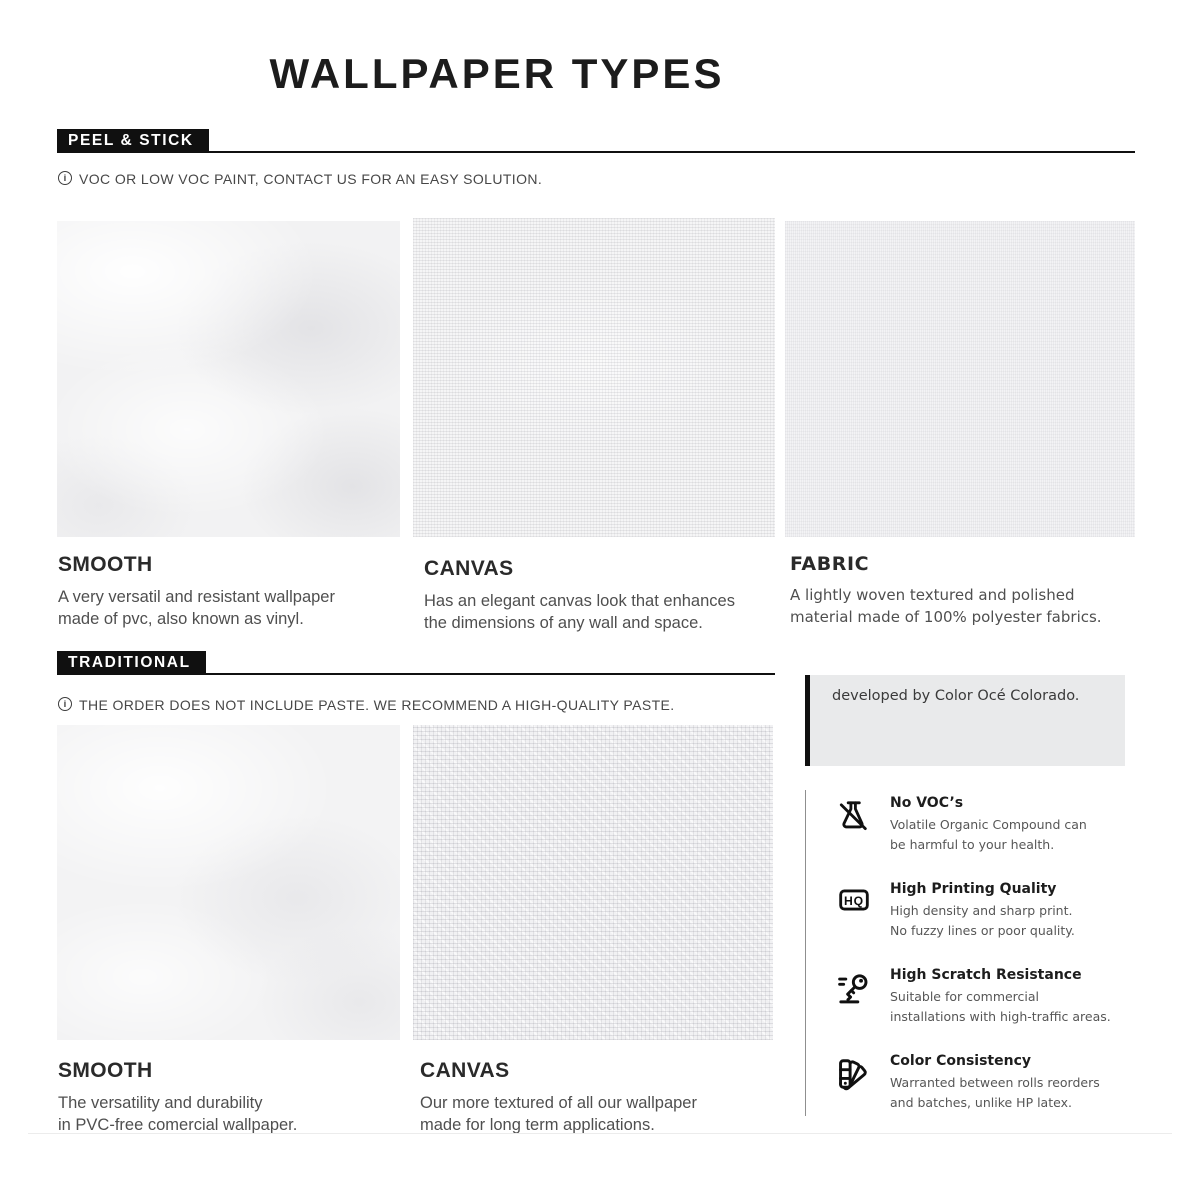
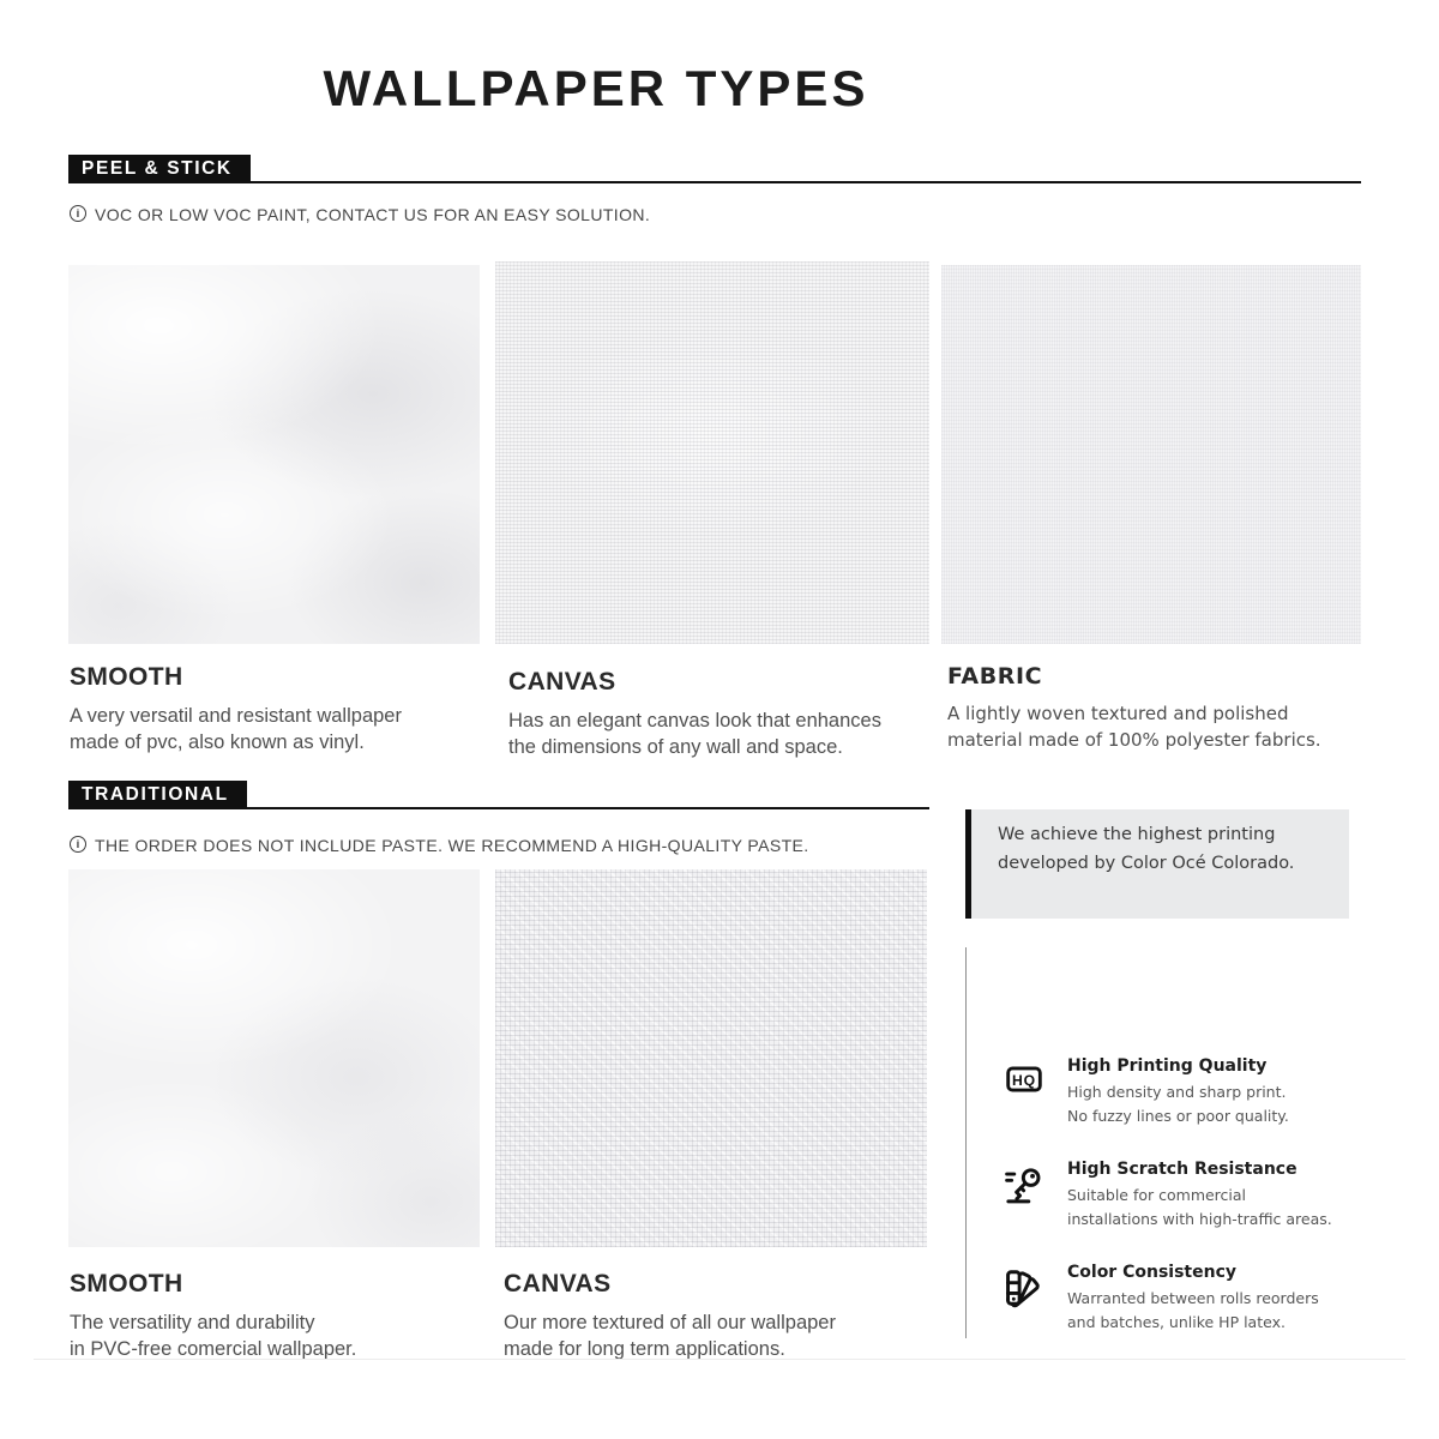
  WALLPAPER TYPES
  PEEL & STICK
  i
  VOC OR LOW VOC PAINT, CONTACT US FOR AN EASY SOLUTION.
  SMOOTH
  A very versatil and resistant wallpaper
  made of pvc, also known as vinyl.
  CANVAS
  Has an elegant canvas look that enhances
  the dimensions of any wall and space.
  FABRIC
  A lightly woven textured and polished
  material made of 100% polyester fabrics.
  TRADITIONAL
  i
  THE ORDER DOES NOT INCLUDE PASTE. WE RECOMMEND A HIGH-QUALITY PASTE.
  SMOOTH
  The versatility and durability
  in PVC-free comercial wallpaper.
  CANVAS
  Our more textured of all our wallpaper
  made for long term applications.
+ We achieve the highest printing
  developed by Color Océ Colorado.
- No VOC’s
- Volatile Organic Compound can
- be harmful to your health.
  HQ
  High Printing Quality
  High density and sharp print.
  No fuzzy lines or poor quality.
  High Scratch Resistance
  Suitable for commercial
  installations with high-traffic areas.
  Color Consistency
  Warranted between rolls reorders
  and batches, unlike HP latex.
